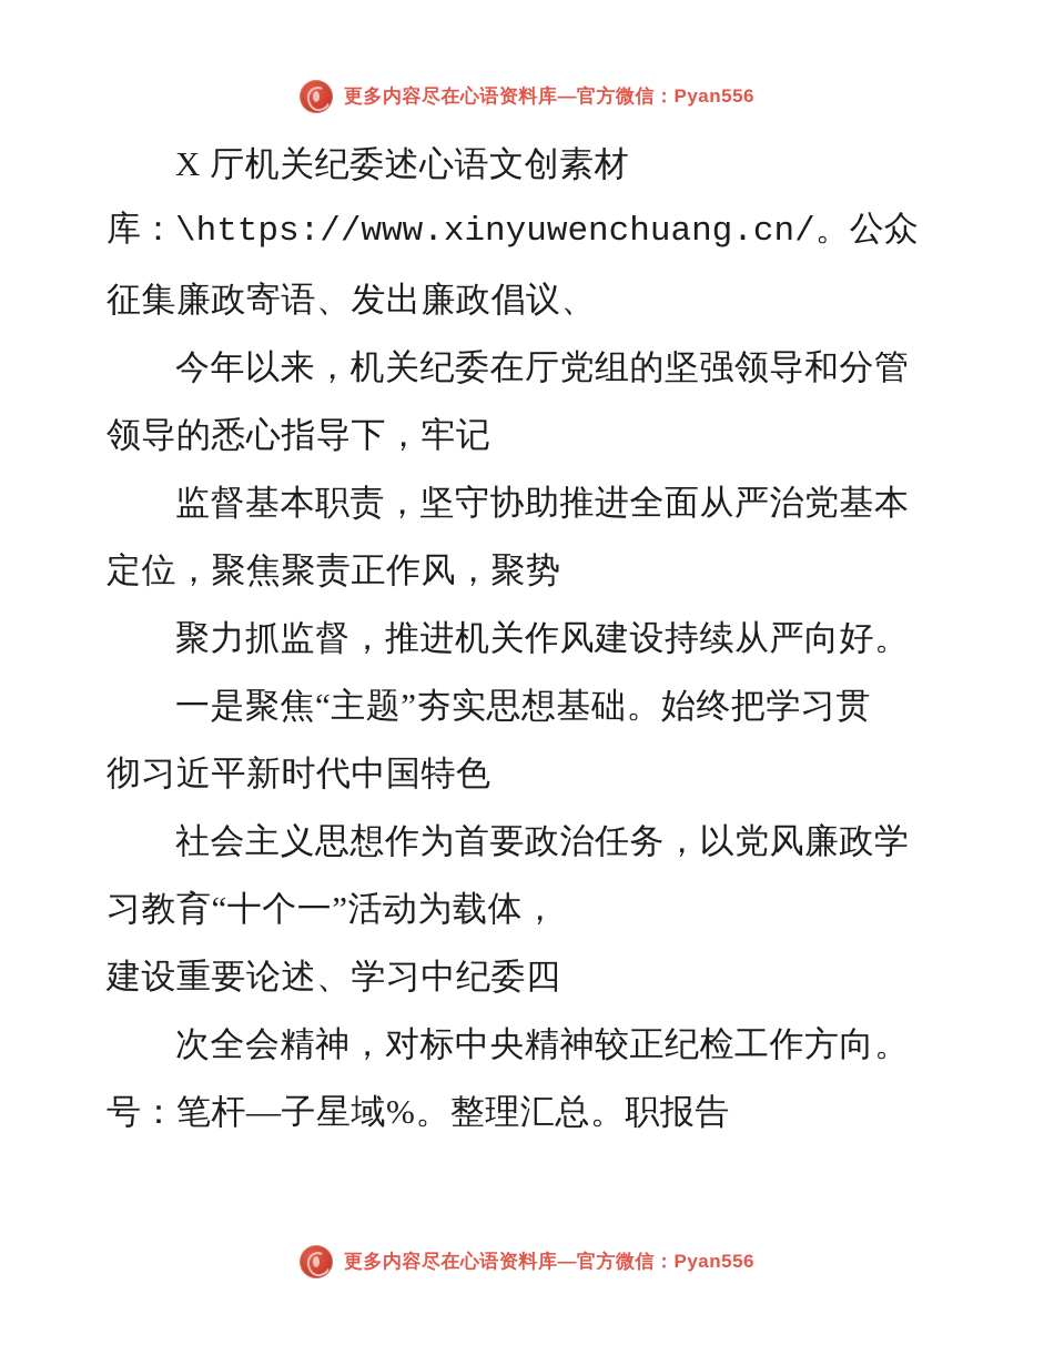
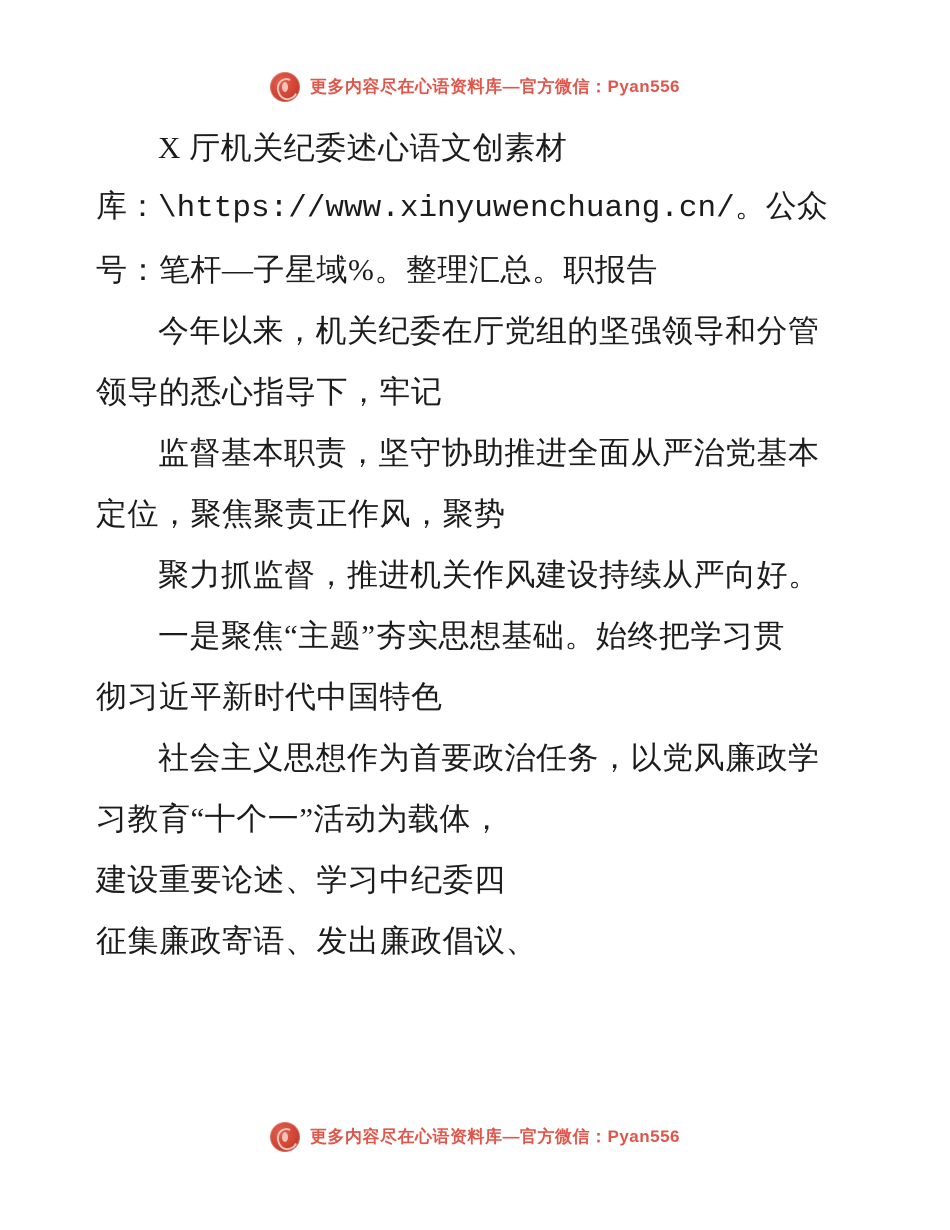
  更多内容尽在心语资料库—官方微信：Pyan556
  X 厅机关纪委述心语文创素材
  库：\https://www.xinyuwenchuang.cn/。公众
- 征集廉政寄语、发出廉政倡议、
+ 号：笔杆—子星域%。整理汇总。职报告
  今年以来，机关纪委在厅党组的坚强领导和分管
  领导的悉心指导下，牢记
  监督基本职责，坚守协助推进全面从严治党基本
  定位，聚焦聚责正作风，聚势
  聚力抓监督，推进机关作风建设持续从严向好。
  一是聚焦“主题”夯实思想基础。始终把学习贯
  彻习近平新时代中国特色
  社会主义思想作为首要政治任务，以党风廉政学
  习教育“十个一”活动为载体，
  建设重要论述、学习中纪委四
- 次全会精神，对标中央精神较正纪检工作方向。
- 号：笔杆—子星域%。整理汇总。职报告
+ 征集廉政寄语、发出廉政倡议、
  更多内容尽在心语资料库—官方微信：Pyan556
